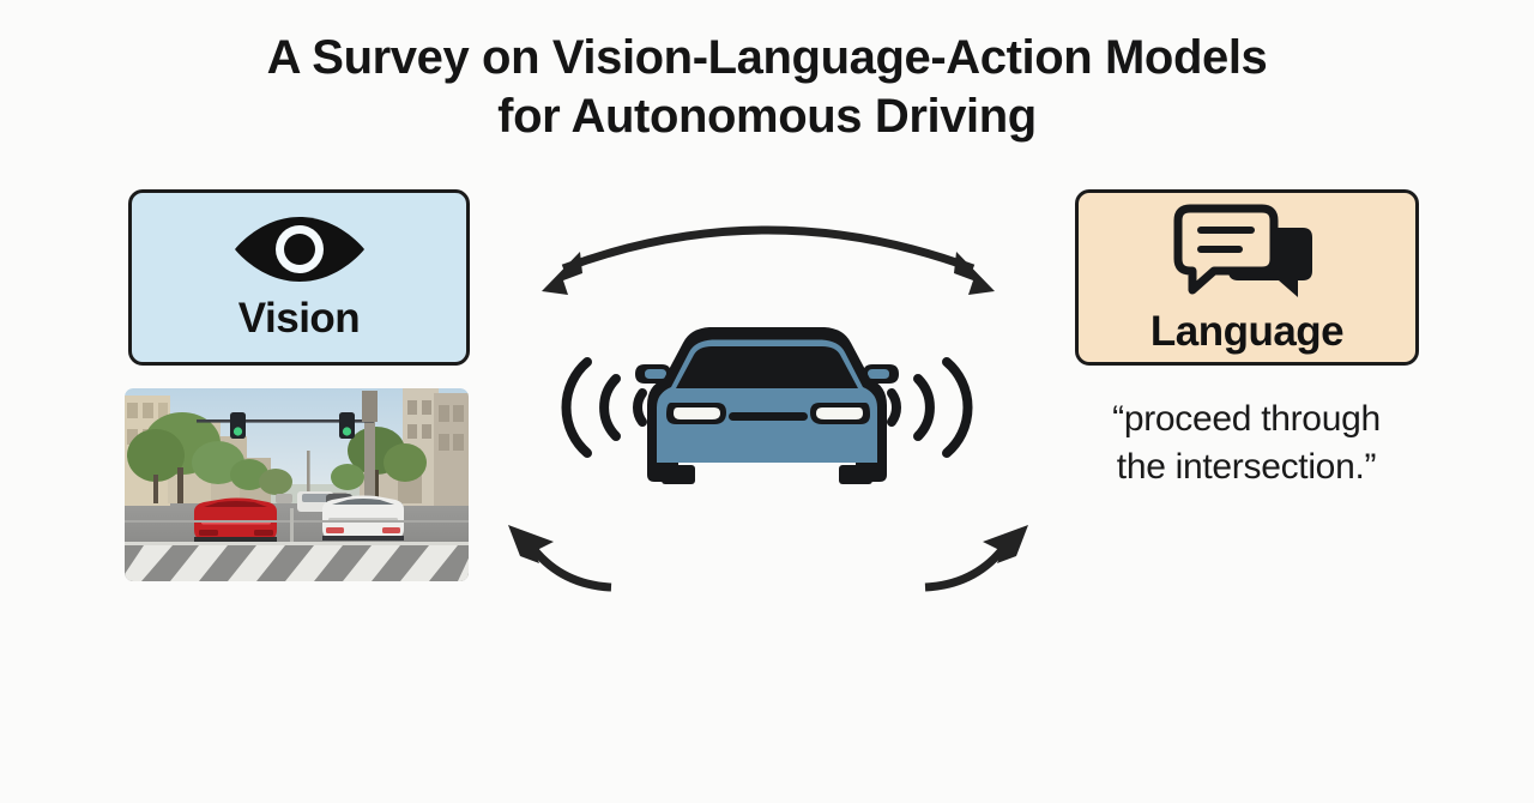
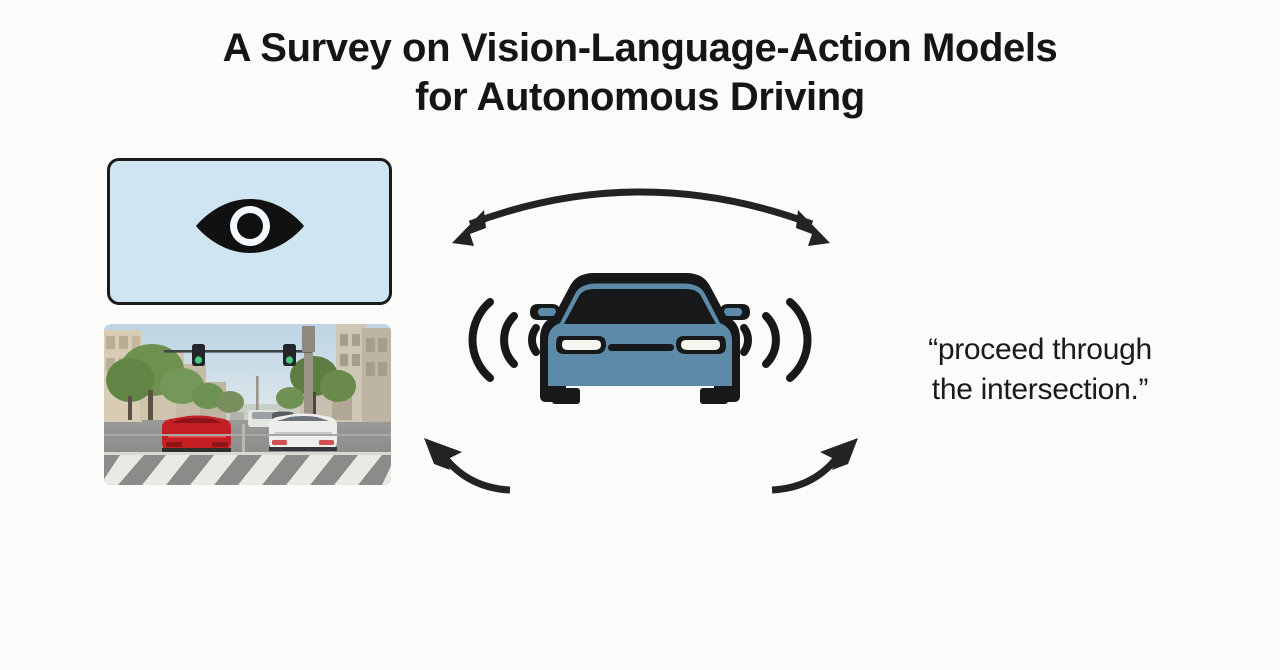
  A Survey on Vision-Language-Action Models
  for Autonomous Driving
- Vision
- Language
  “proceed through
  the intersection.”
